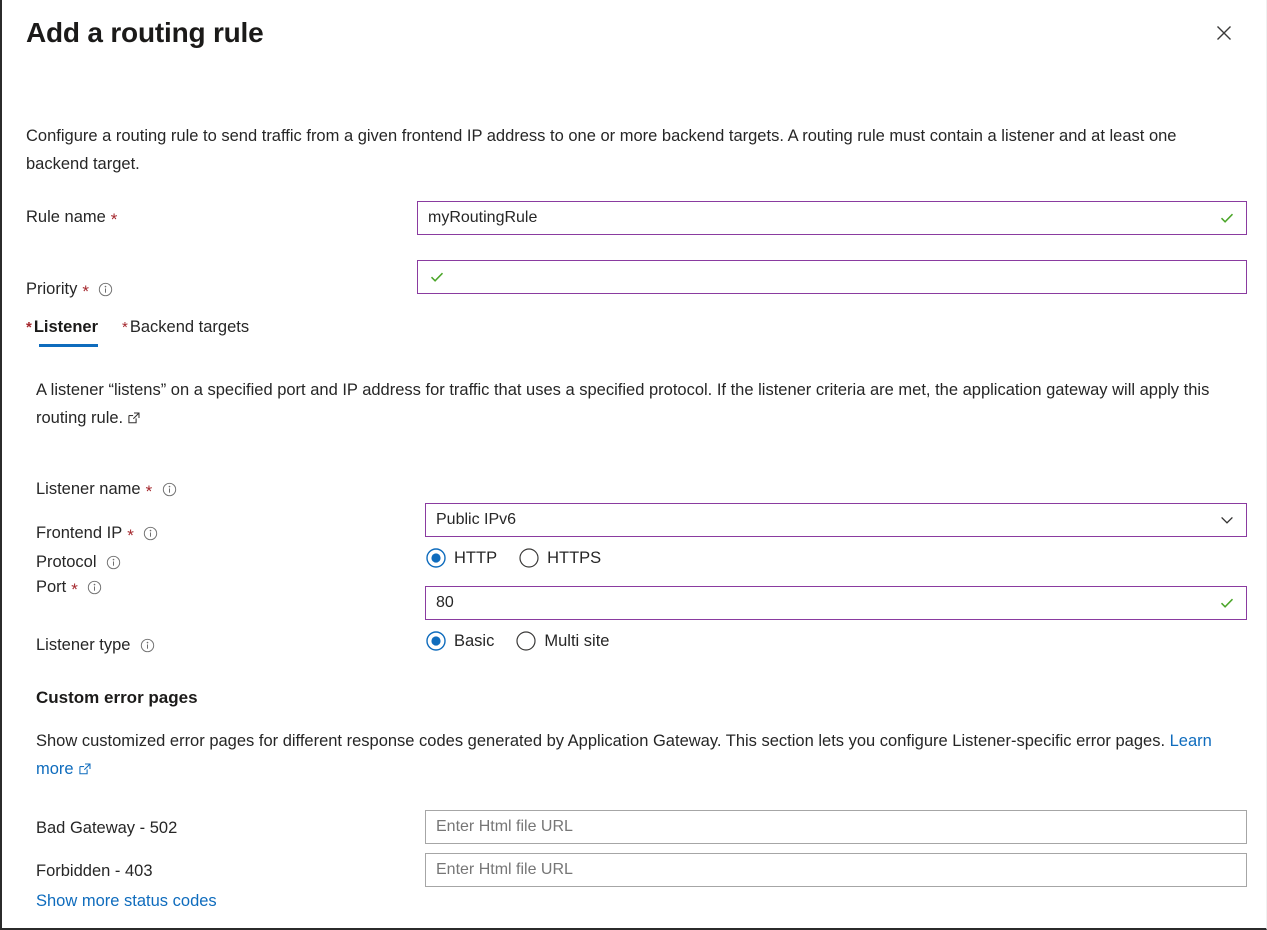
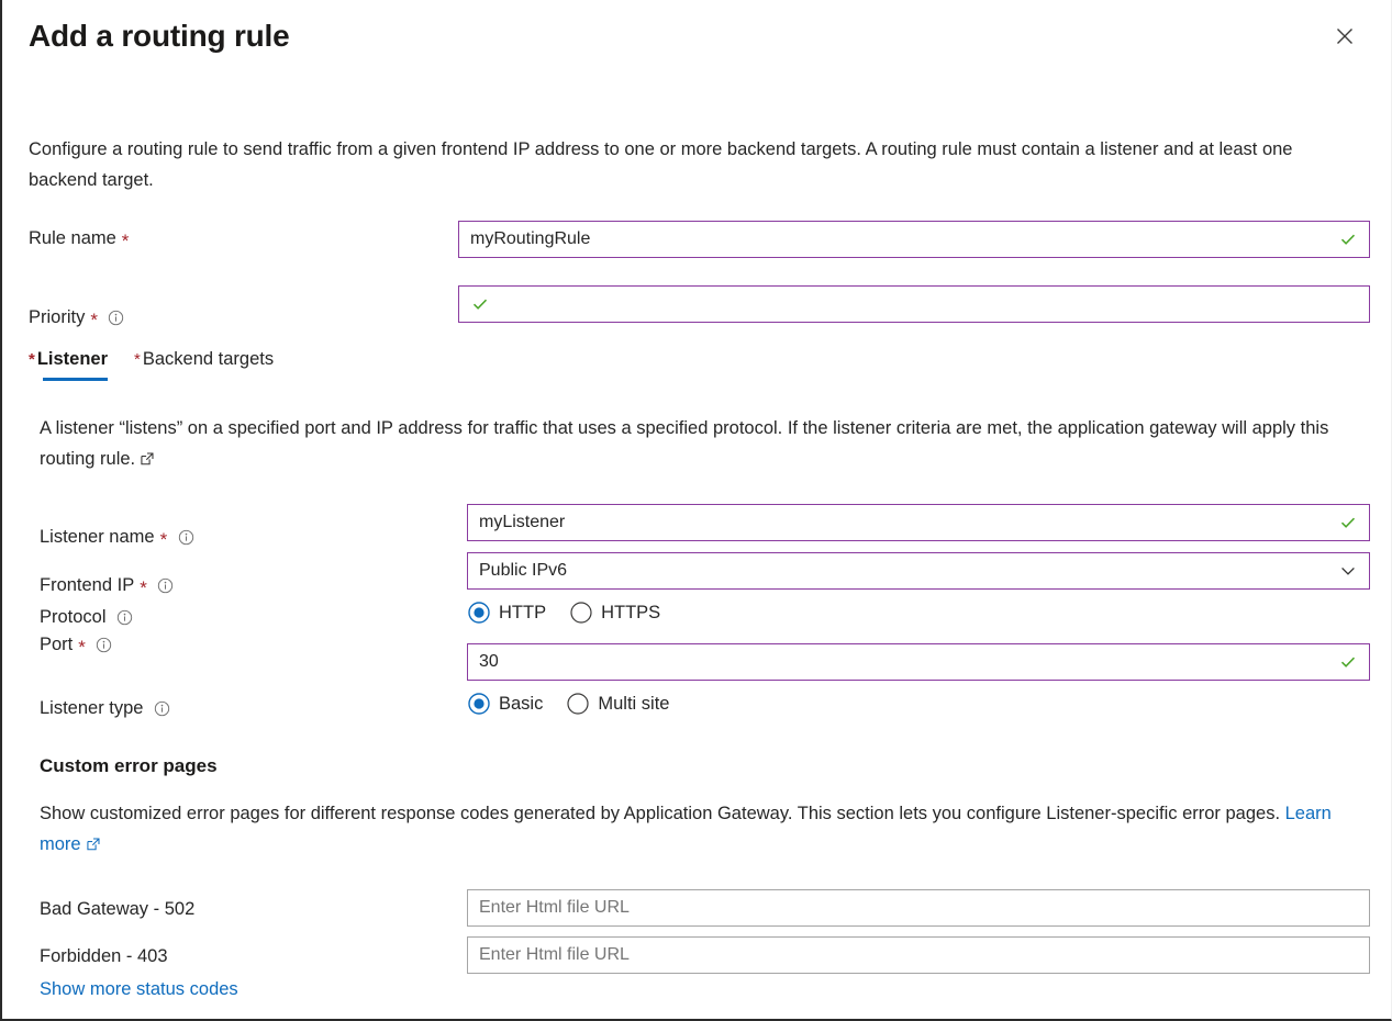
  Add a routing rule
  Configure a routing rule to send traffic from a given frontend IP address to one or more backend targets. A routing rule must contain a listener and at least one backend target.
  Rule name
  *
  myRoutingRule
  Priority
  *
  *Listener
  *Backend targets
  A listener “listens” on a specified port and IP address for traffic that uses a specified protocol. If the listener criteria are met, the application gateway will apply this routing rule.
  Listener name
  *
+ myListener
  Frontend IP
  *
  Public IPv6
  Protocol
  HTTP
  HTTPS
  Port
  *
- 80
+ 30
  Listener type
  Basic
  Multi site
  Custom error pages
  Show customized error pages for different response codes generated by Application Gateway. This section lets you configure Listener-specific error pages. Learn more
  Bad Gateway - 502
  Enter Html file URL
  Forbidden - 403
  Enter Html file URL
  Show more status codes
